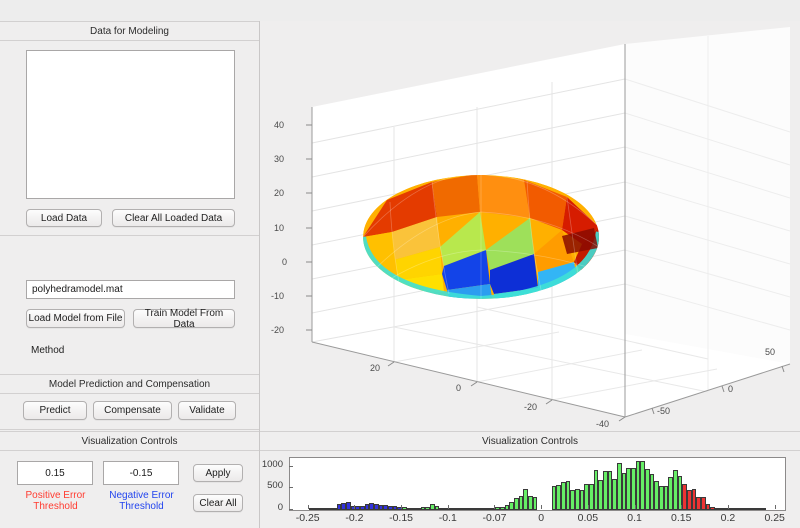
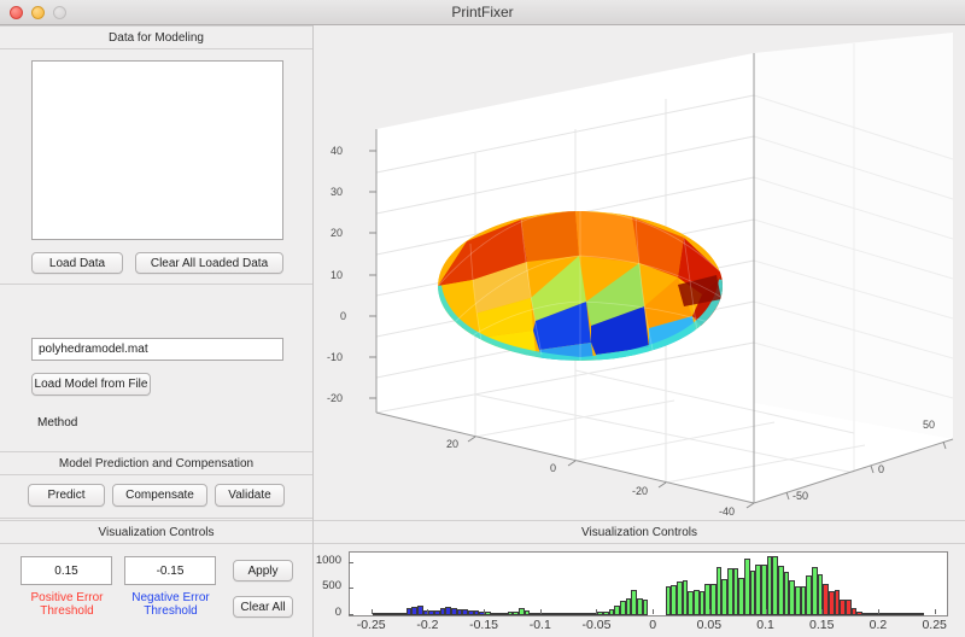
+ PrintFixer
  Data for Modeling
  Load Data
  Clear All Loaded Data
  polyhedramodel.mat
  Load Model from File
- Train Model From Data
  Method
  Model Prediction and Compensation
  Predict
  Compensate
  Validate
  Visualization Controls
  0.15
  Positive Error
  Threshold
  -0.15
  Negative Error
  Threshold
  Apply
  Clear All
  40
  30
  20
  10
  0
  -10
  -20
  20
  0
  -20
  -40
  -50
  0
  50
  Visualization Controls
  0
  500
  1000
  -0.25
  -0.2
  -0.15
  -0.1
- -0.07
+ -0.05
  0
  0.05
  0.1
  0.15
  0.2
  0.25
